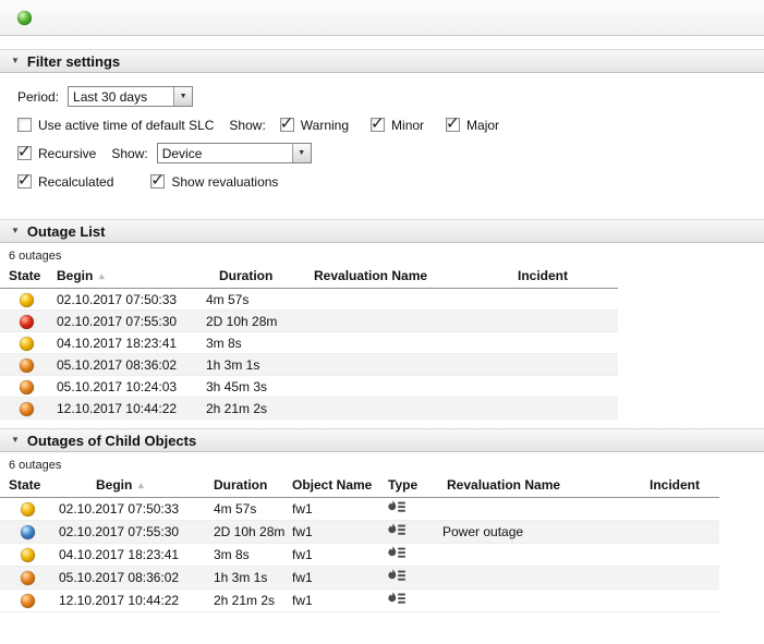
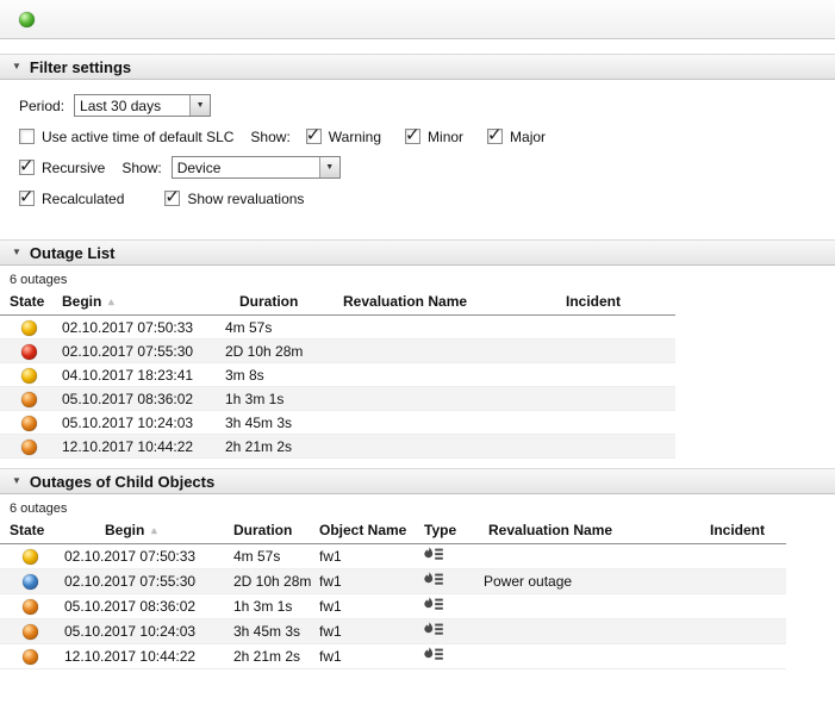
  ▼
  Filter settings
  Period:
  Last 30 days
  Use active time of default SLC
  Show:
  Warning
  Minor
  Major
  Recursive
  Show:
  Device
  Recalculated
  Show revaluations
  ▼
  Outage List
  6 outages
  State	Begin ▲	Duration	Revaluation Name	Incident
  	02.10.2017 07:50:33	4m 57s
  	02.10.2017 07:55:30	2D 10h 28m
  	04.10.2017 18:23:41	3m 8s
  	05.10.2017 08:36:02	1h 3m 1s
  	05.10.2017 10:24:03	3h 45m 3s
  	12.10.2017 10:44:22	2h 21m 2s
  ▼
  Outages of Child Objects
  6 outages
  State	Begin ▲	Duration	Object Name	Type	Revaluation Name	Incident
  	02.10.2017 07:50:33	4m 57s	fw1
  	02.10.2017 07:55:30	2D 10h 28m	fw1		Power outage
- 	04.10.2017 18:23:41	3m 8s	fw1
  	05.10.2017 08:36:02	1h 3m 1s	fw1
+ 	05.10.2017 10:24:03	3h 45m 3s	fw1
  	12.10.2017 10:44:22	2h 21m 2s	fw1
